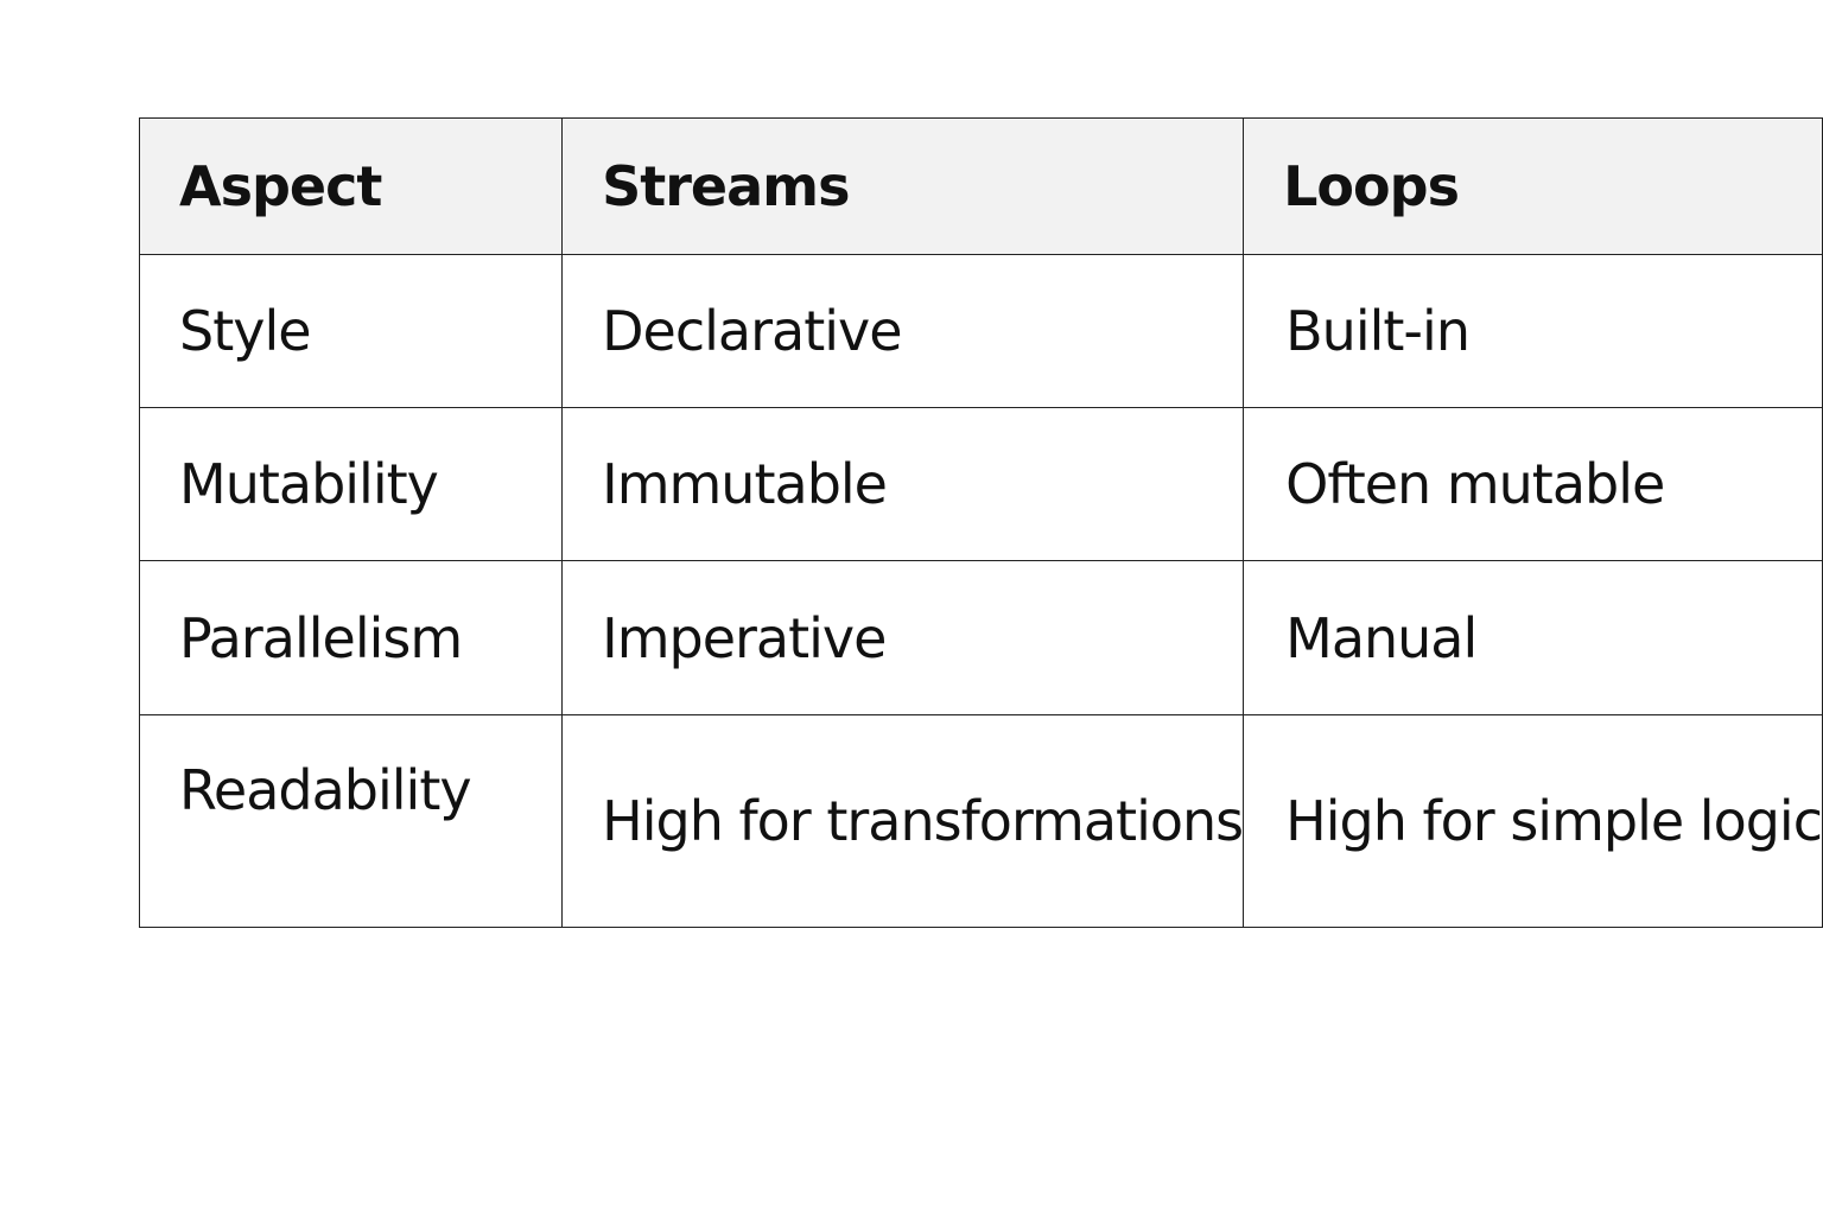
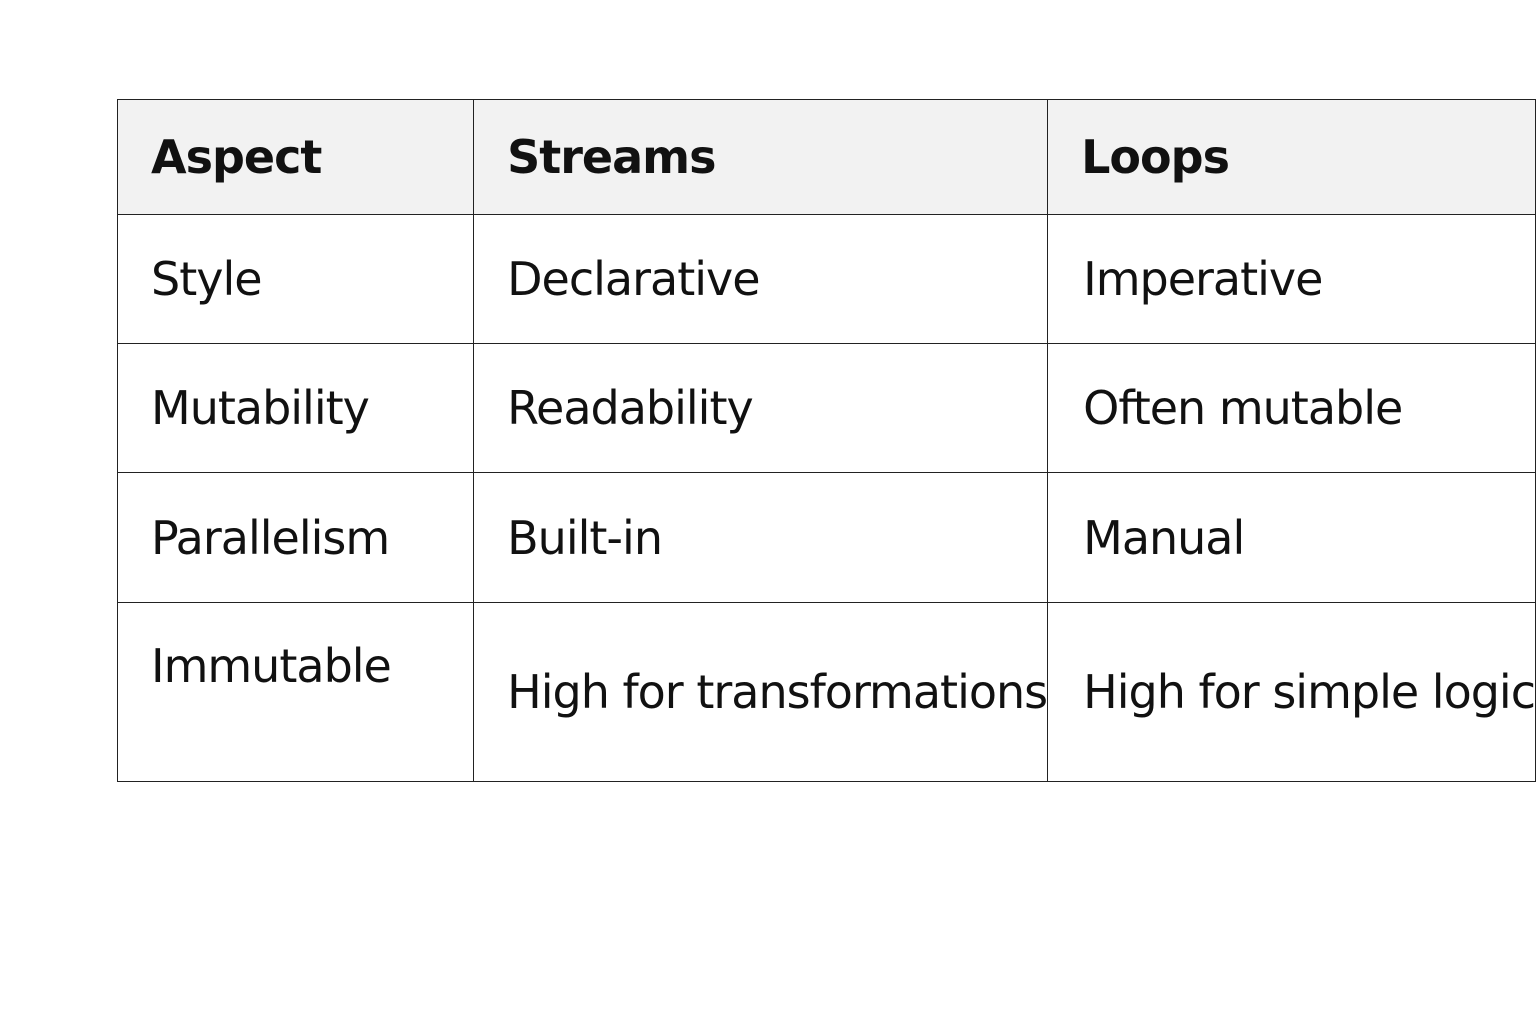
  Aspect	Streams	Loops
- Style	Declarative	Built-in
+ Style	Declarative	Imperative
- Mutability	Immutable	Often mutable
+ Mutability	Readability	Often mutable
- Parallelism	Imperative	Manual
+ Parallelism	Built-in	Manual
- Readability	High for transformations	High for simple logic
+ Immutable	High for transformations	High for simple logic
